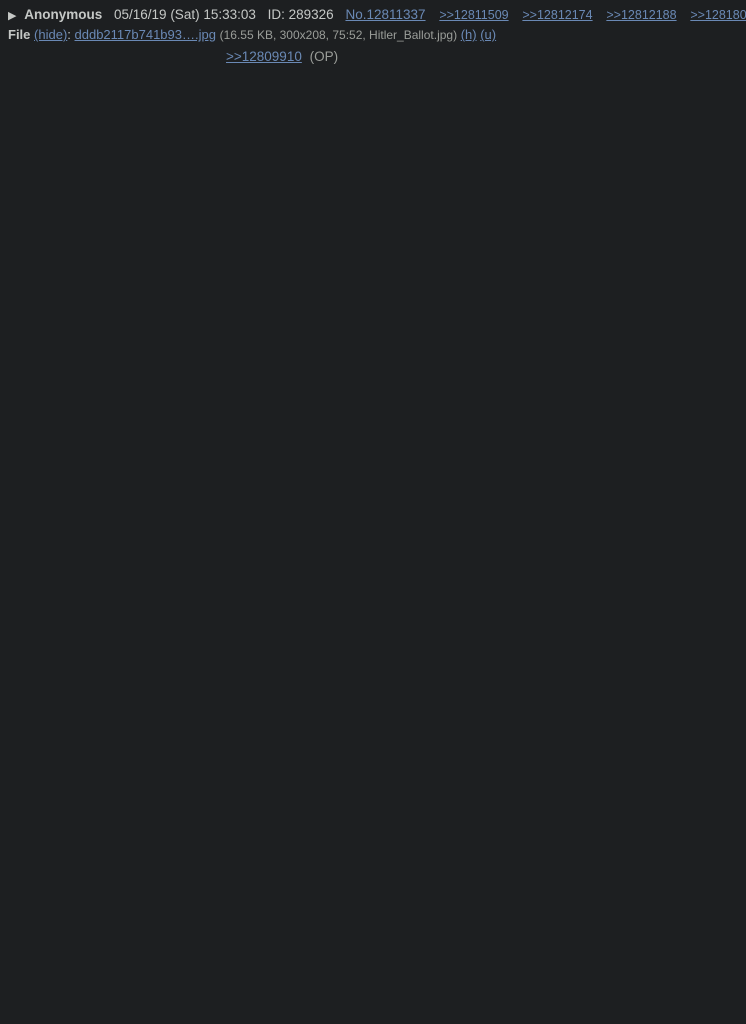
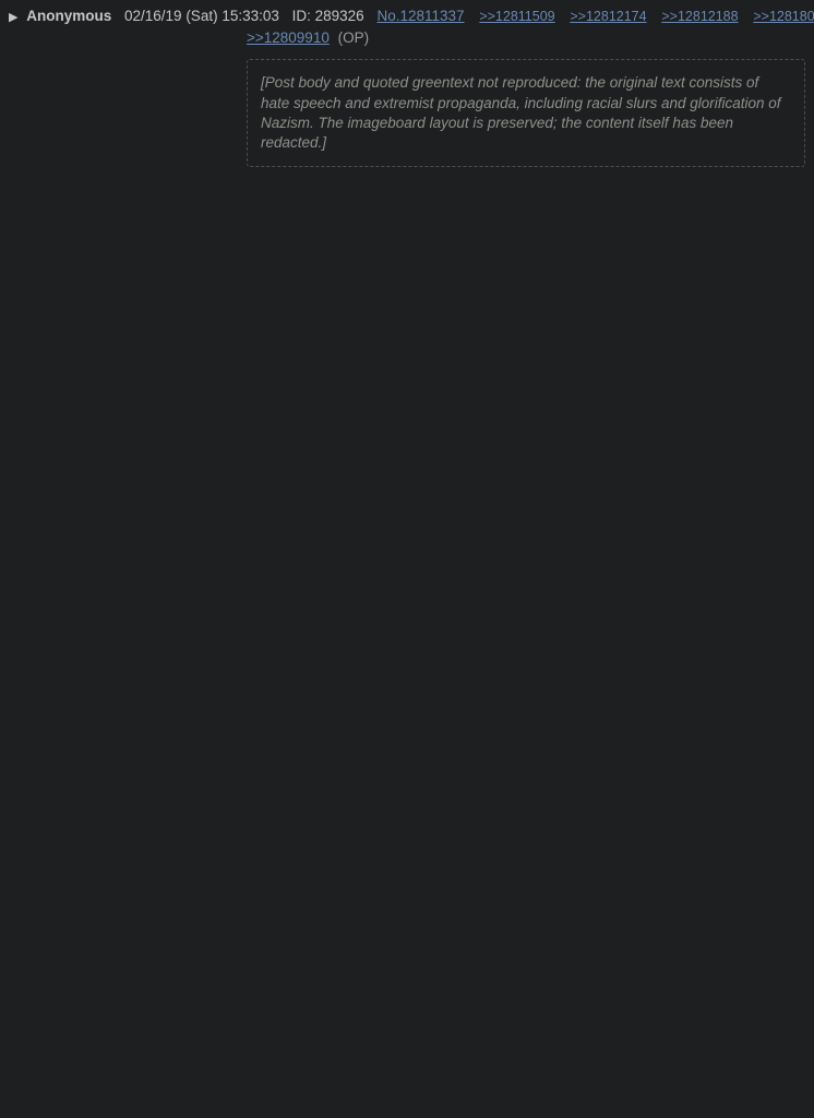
- ▶ Anonymous 05/16/19 (Sat) 15:33:03 ID: 289326 No.12811337 >>12811509 >>12812174 >>12812188 >>128180
+ ▶ Anonymous 02/16/19 (Sat) 15:33:03 ID: 289326 No.12811337 >>12811509 >>12812174 >>12812188 >>128180
- File (hide): dddb2117b741b93….jpg (16.55 KB, 300x208, 75:52, Hitler_Ballot.jpg) (h) (u)
  >>12809910 (OP)
+ [Post body and quoted greentext not reproduced: the original text consists of hate speech and extremist propaganda, including racial slurs and glorification of Nazism. The imageboard layout is preserved; the content itself has been redacted.]
